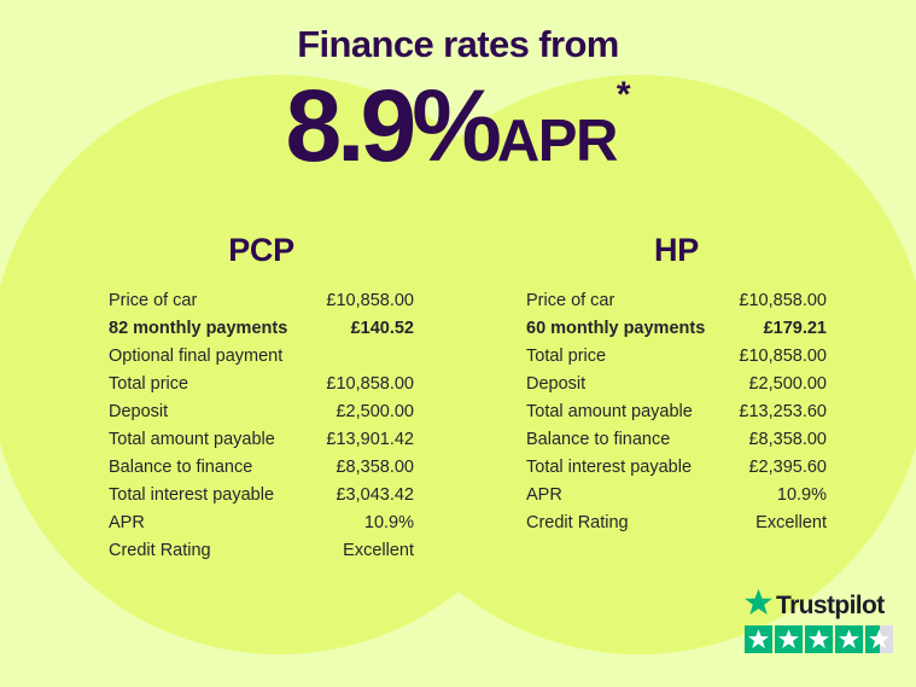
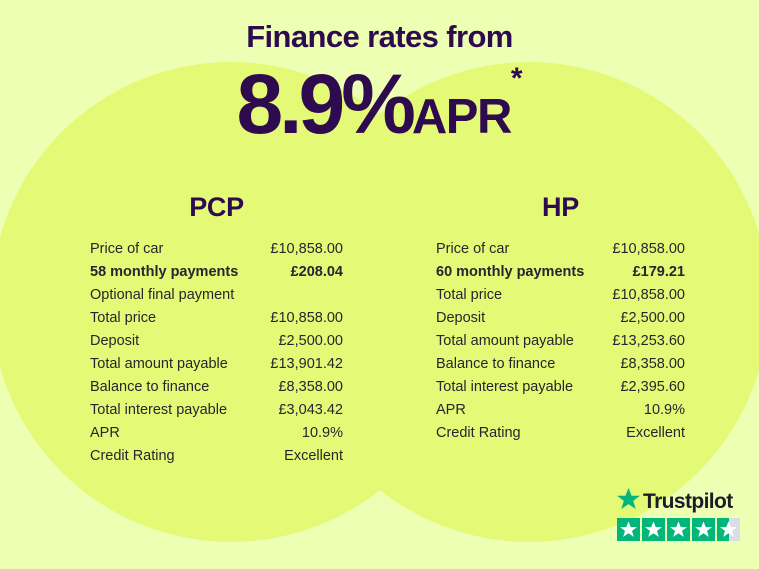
  Finance rates from
  8.9%APR*
  PCP
  Price of car
  £10,858.00
- 82 monthly payments
+ 58 monthly payments
- £140.52
+ £208.04
  Optional final payment
  Total price
  £10,858.00
  Deposit
  £2,500.00
  Total amount payable
  £13,901.42
  Balance to finance
  £8,358.00
  Total interest payable
  £3,043.42
  APR
  10.9%
  Credit Rating
  Excellent
  HP
  Price of car
  £10,858.00
  60 monthly payments
  £179.21
  Total price
  £10,858.00
  Deposit
  £2,500.00
  Total amount payable
  £13,253.60
  Balance to finance
  £8,358.00
  Total interest payable
  £2,395.60
  APR
  10.9%
  Credit Rating
  Excellent
  Trustpilot
